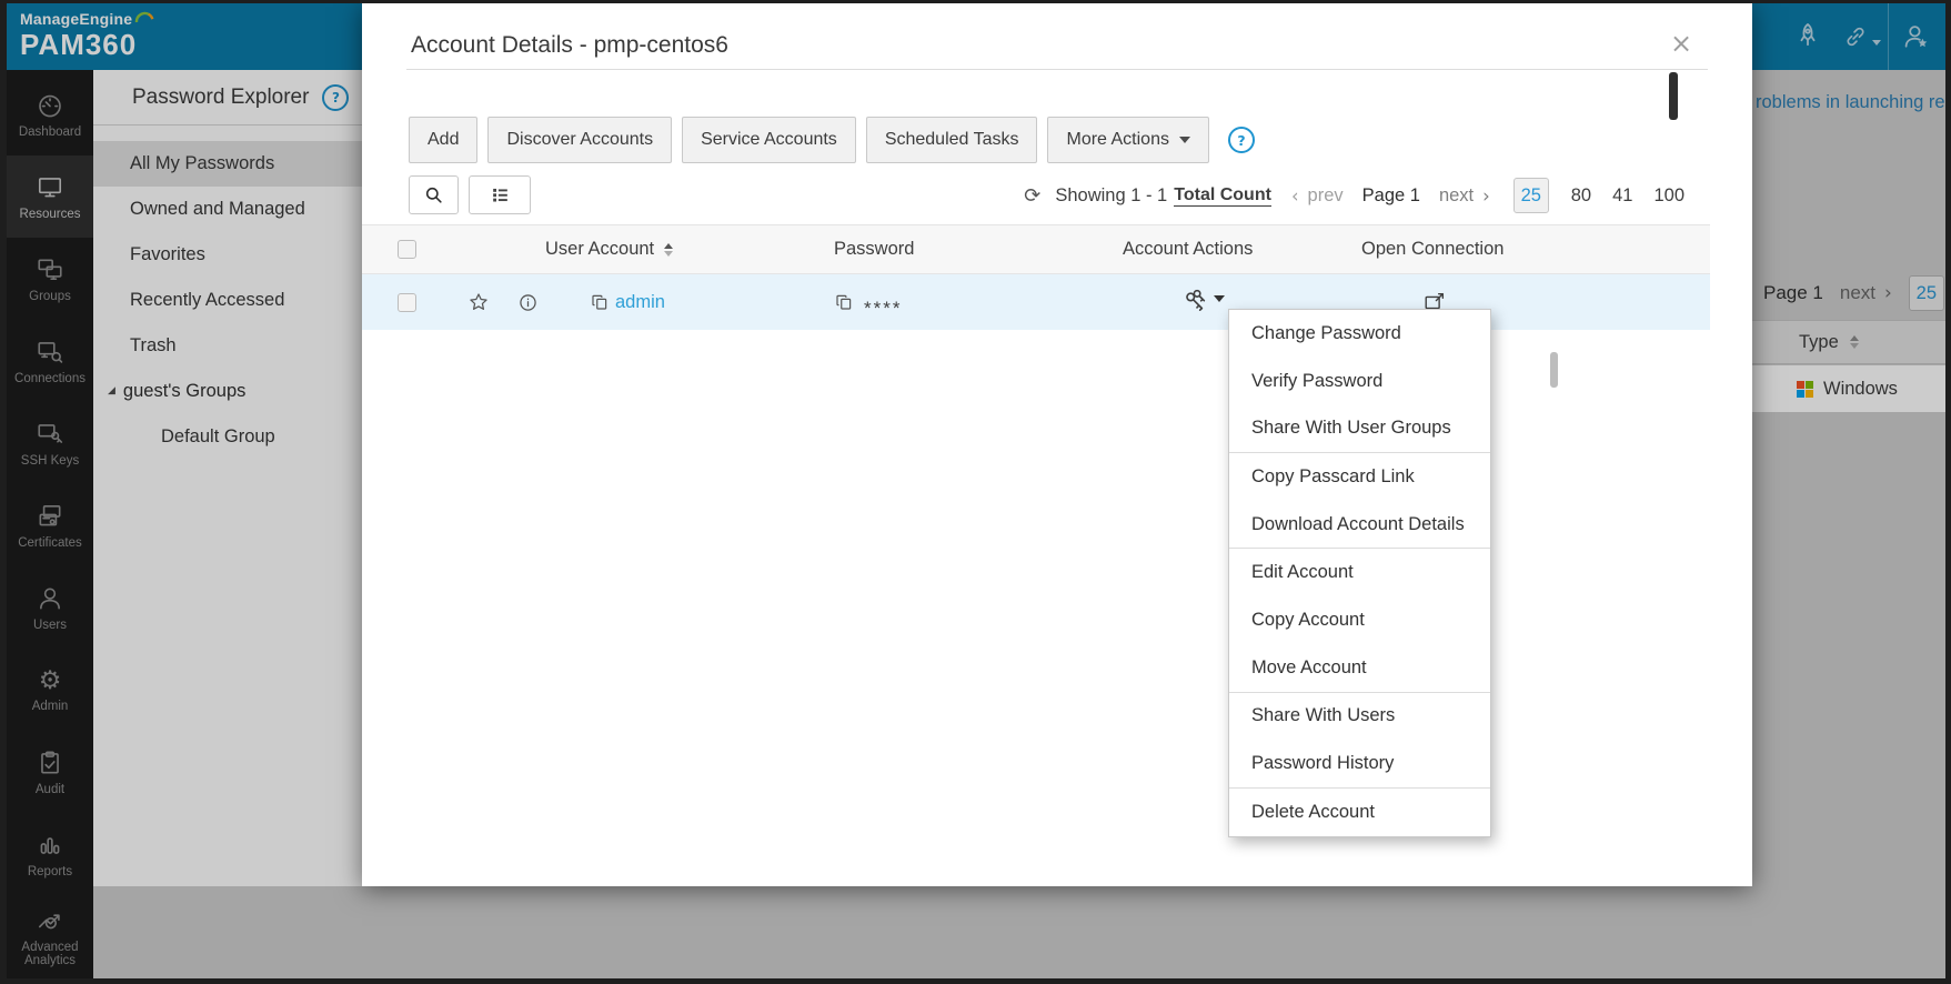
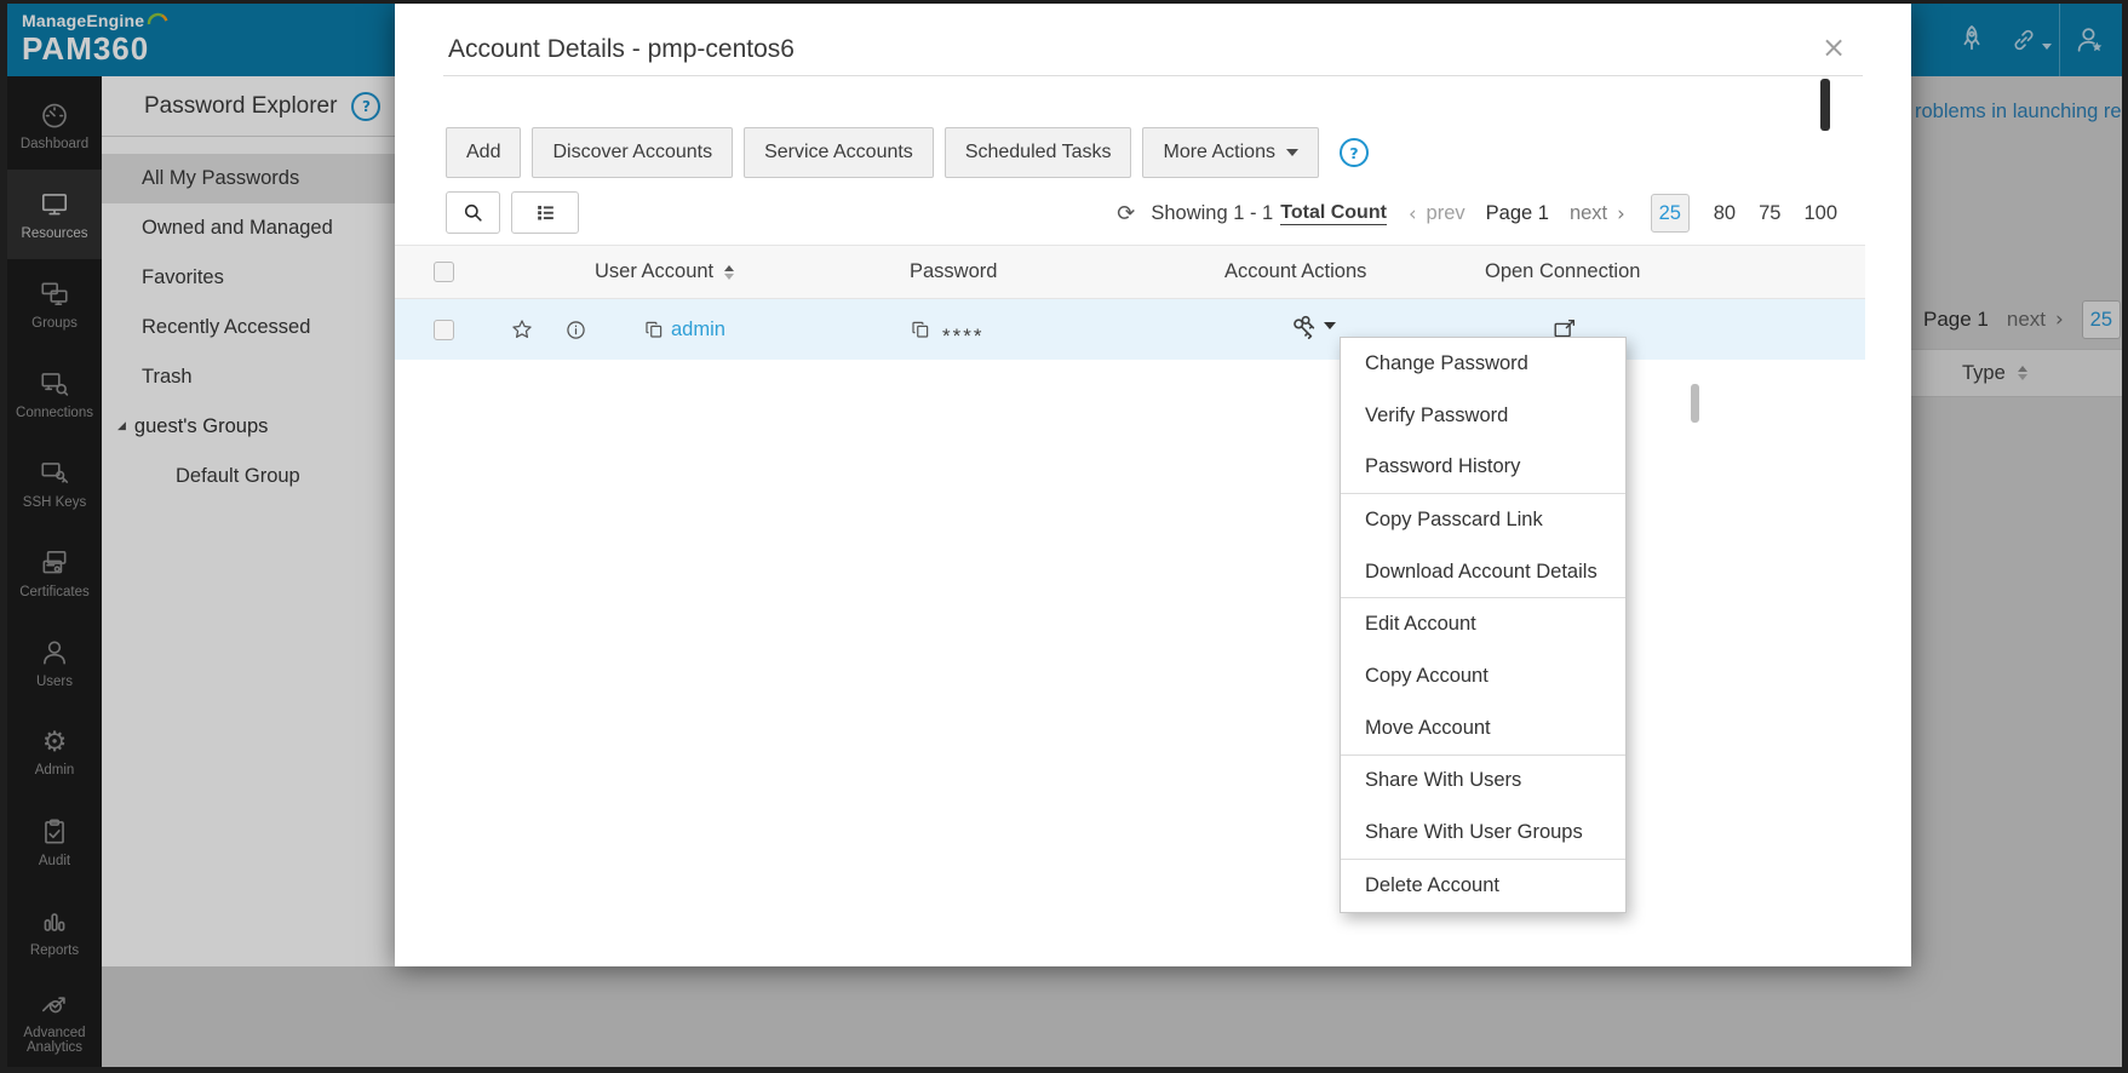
  ManageEngine
  PAM360
  Dashboard
  Resources
  Groups
  Connections
  SSH Keys
  Certificates
  Users
  ⚙
  Admin
  Audit
  Reports
  Advanced Analytics
  Password Explorer
  ?
  All My Passwords
  Owned and Managed
  Favorites
  Recently Accessed
  Trash
  ◢
  guest's Groups
  Default Group
  roblems in launching re
  Page 1
  next
  ›
  25
  Type
- Windows
  Account Details - pmp-centos6
  ×
  Add
  Discover Accounts
  Service Accounts
  Scheduled Tasks
  More Actions
  ?
  ⟳
  Showing 1 - 1
  Total Count
  ‹
  prev
  Page 1
  next
  ›
  25
  80
- 41
+ 75
  100
  User Account
  Password
  Account Actions
  Open Connection
  admin
  ****
  Change Password
  Verify Password
- Share With User Groups
+ Password History
  Copy Passcard Link
  Download Account Details
  Edit Account
  Copy Account
  Move Account
  Share With Users
- Password History
+ Share With User Groups
  Delete Account
